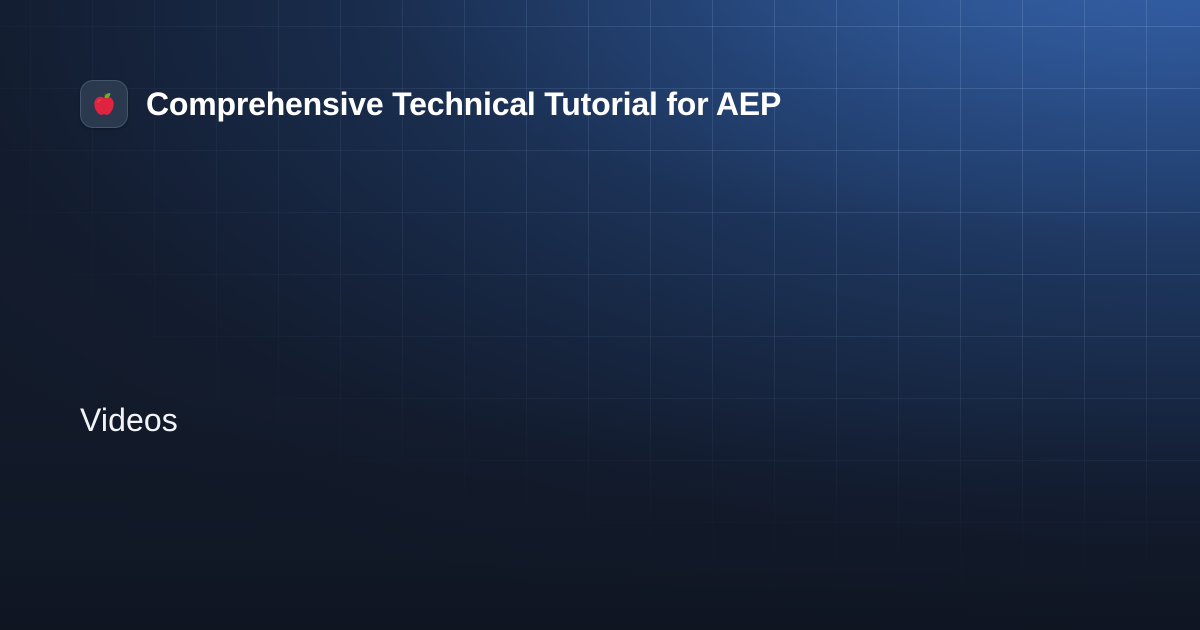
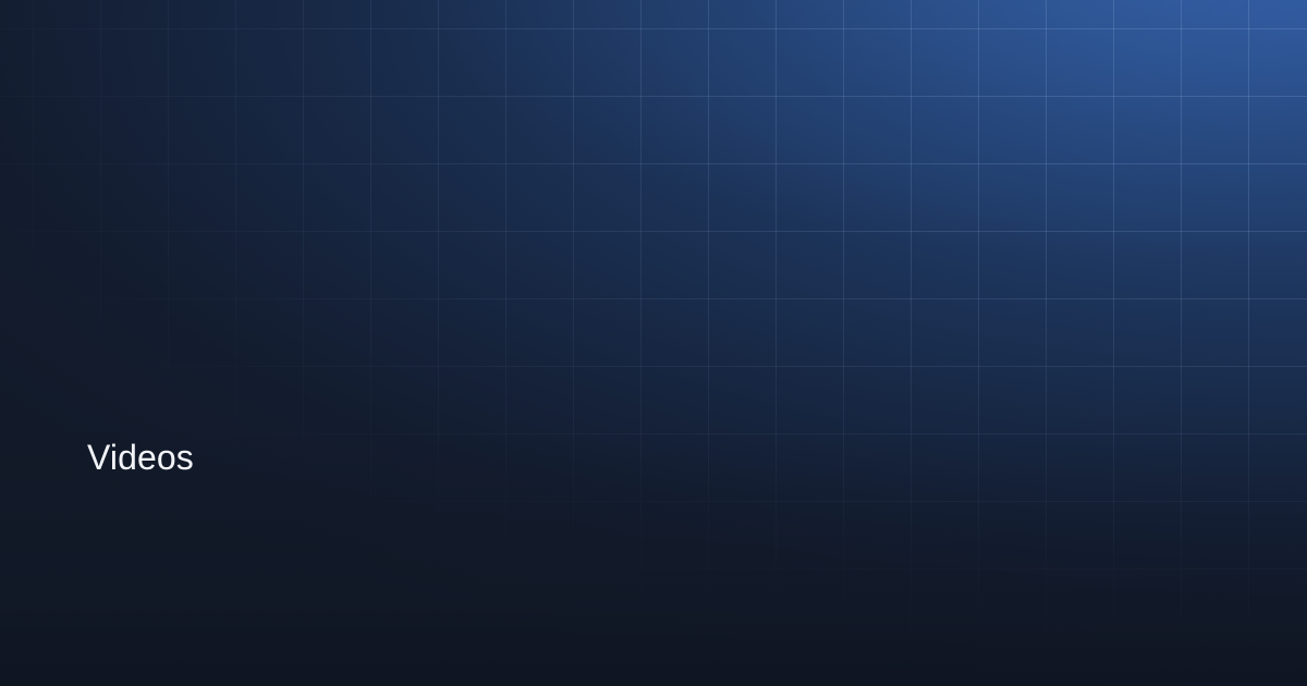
- Comprehensive Technical Tutorial for AEP
  Videos
